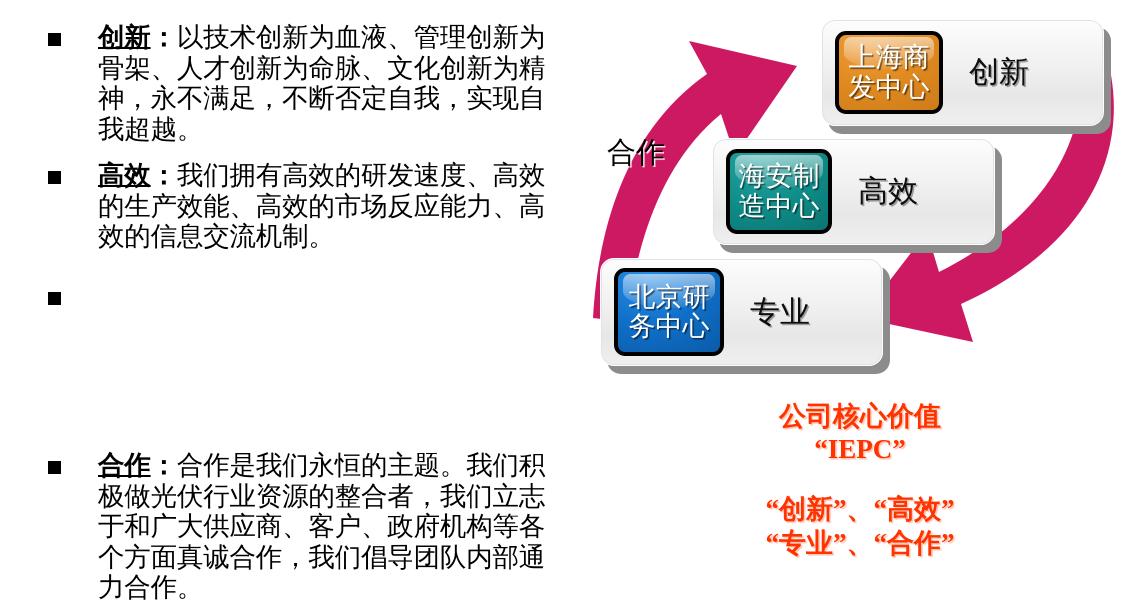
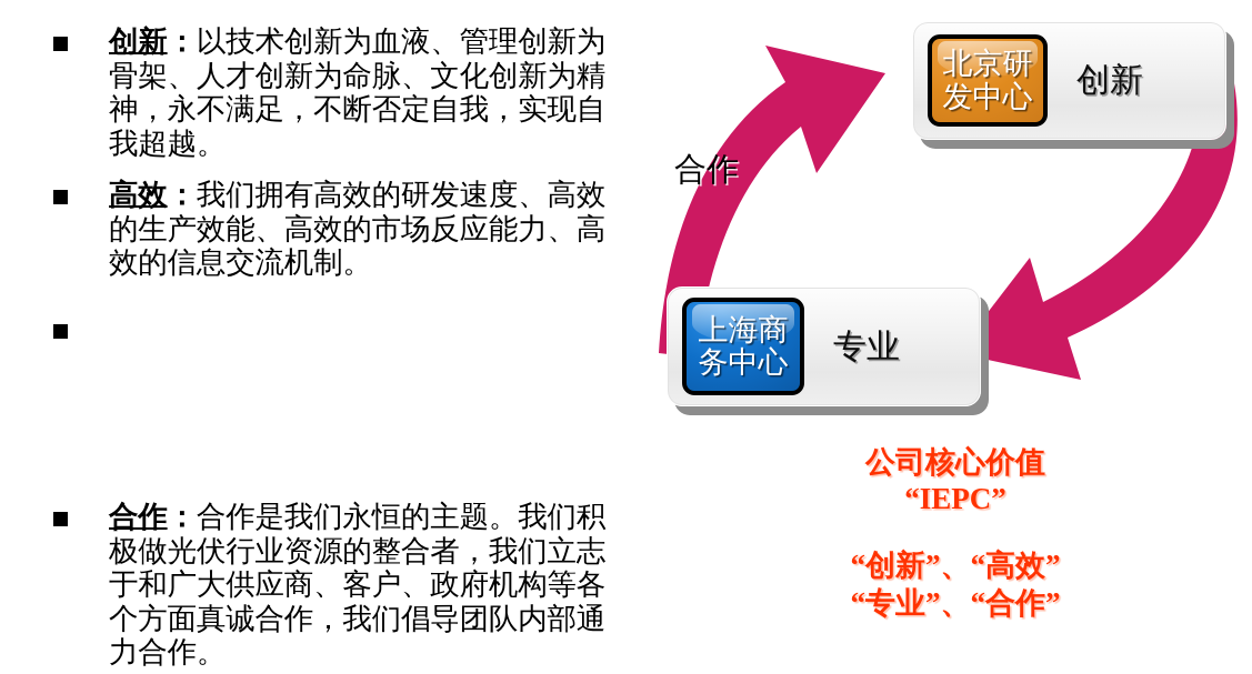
  创新：以技术创新为血液、管理创新为
  骨架、人才创新为命脉、文化创新为精
  神，永不满足，不断否定自我，实现自
  我超越。
  高效：我们拥有高效的研发速度、高效
  的生产效能、高效的市场反应能力、高
  效的信息交流机制。
  合作：合作是我们永恒的主题。我们积
  极做光伏行业资源的整合者，我们立志
  于和广大供应商、客户、政府机构等各
  个方面真诚合作，我们倡导团队内部通
  力合作。
  合作
- 上海商
+ 北京研
  发中心
  创新
- 海安制
- 造中心
- 高效
- 北京研
+ 上海商
  务中心
  专业
  公司核心价值
  “IEPC”
  “创新”、“高效”
  “专业”、“合作”
